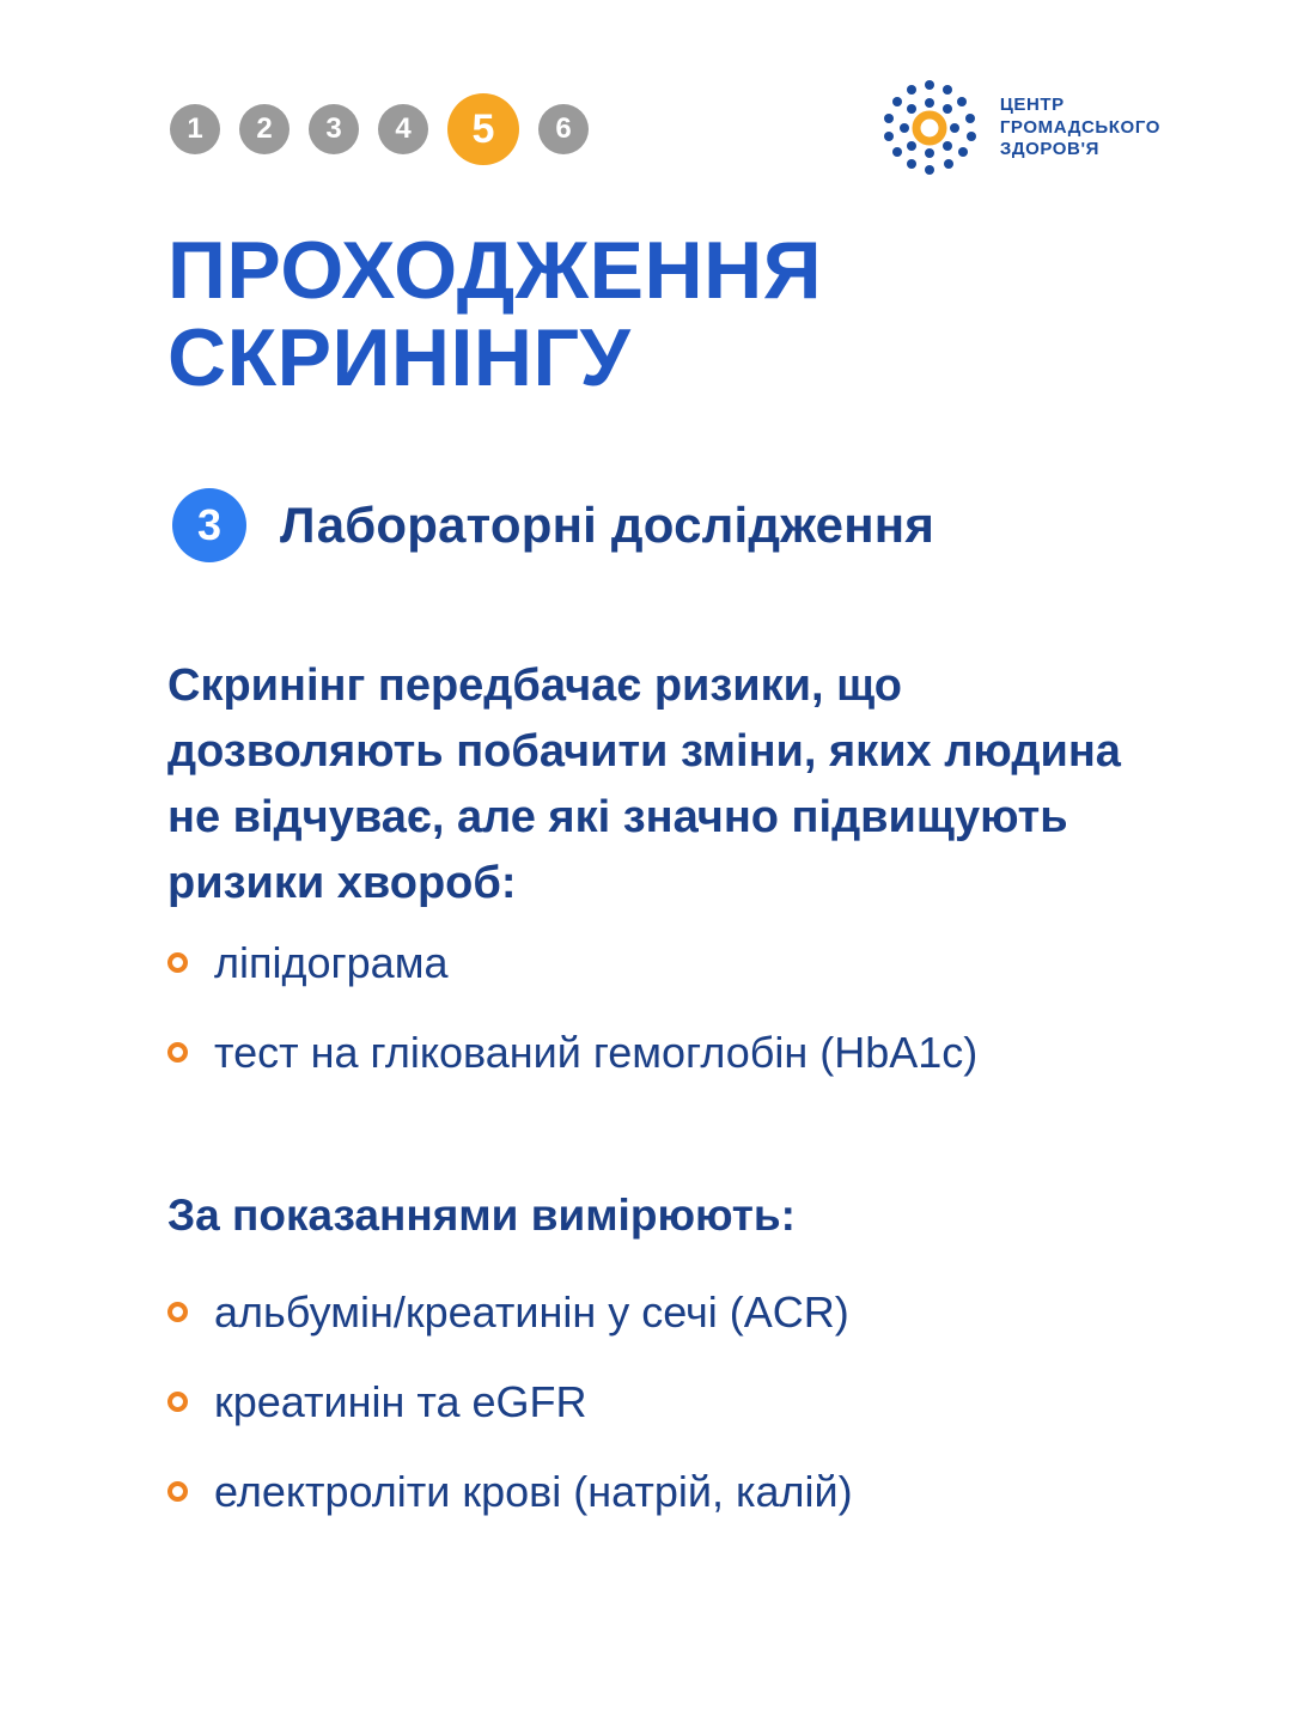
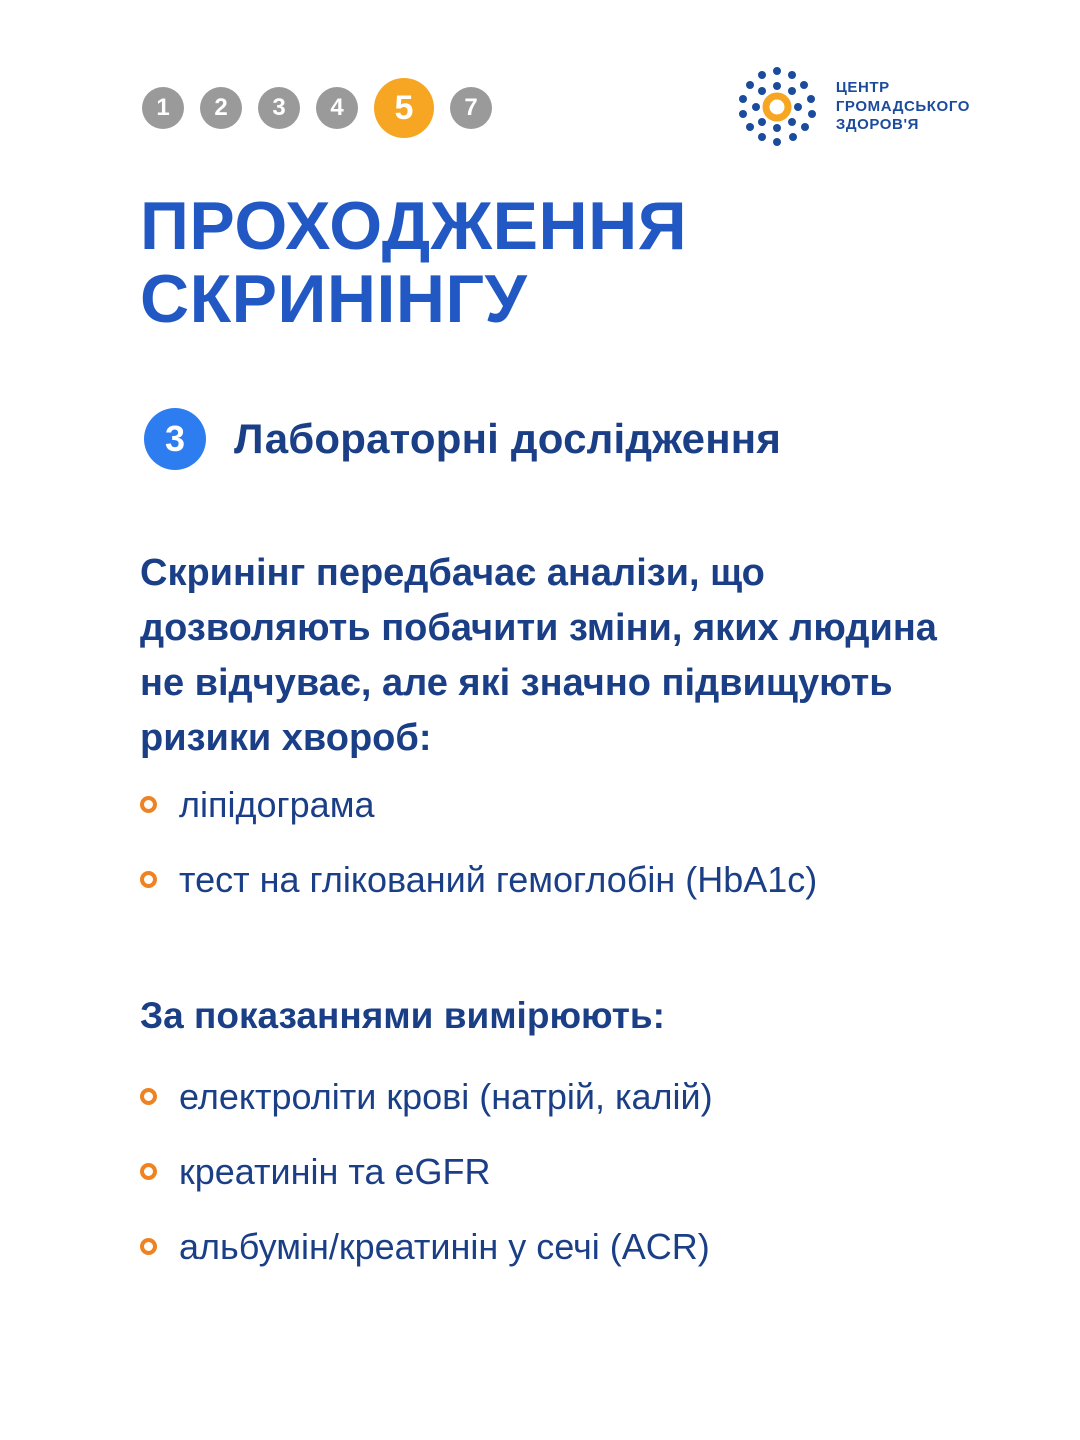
  1
  2
  3
  4
  5
- 6
+ 7
  ЦЕНТР
  ГРОМАДСЬКОГО
  ЗДОРОВ'Я
  ПРОХОДЖЕННЯ
  СКРИНІНГУ
  3
  Лабораторні дослідження
- Скринінг передбачає ризики, що дозволяють побачити зміни, яких людина не відчуває, але які значно підвищують ризики хвороб:
+ Скринінг передбачає аналізи, що дозволяють побачити зміни, яких людина не відчуває, але які значно підвищують ризики хвороб:
  ліпідограма
  тест на глікований гемоглобін (HbA1c)
  За показаннями вимірюють:
- альбумін/креатинін у сечі (ACR)
+ електроліти крові (натрій, калій)
  креатинін та eGFR
- електроліти крові (натрій, калій)
+ альбумін/креатинін у сечі (ACR)
